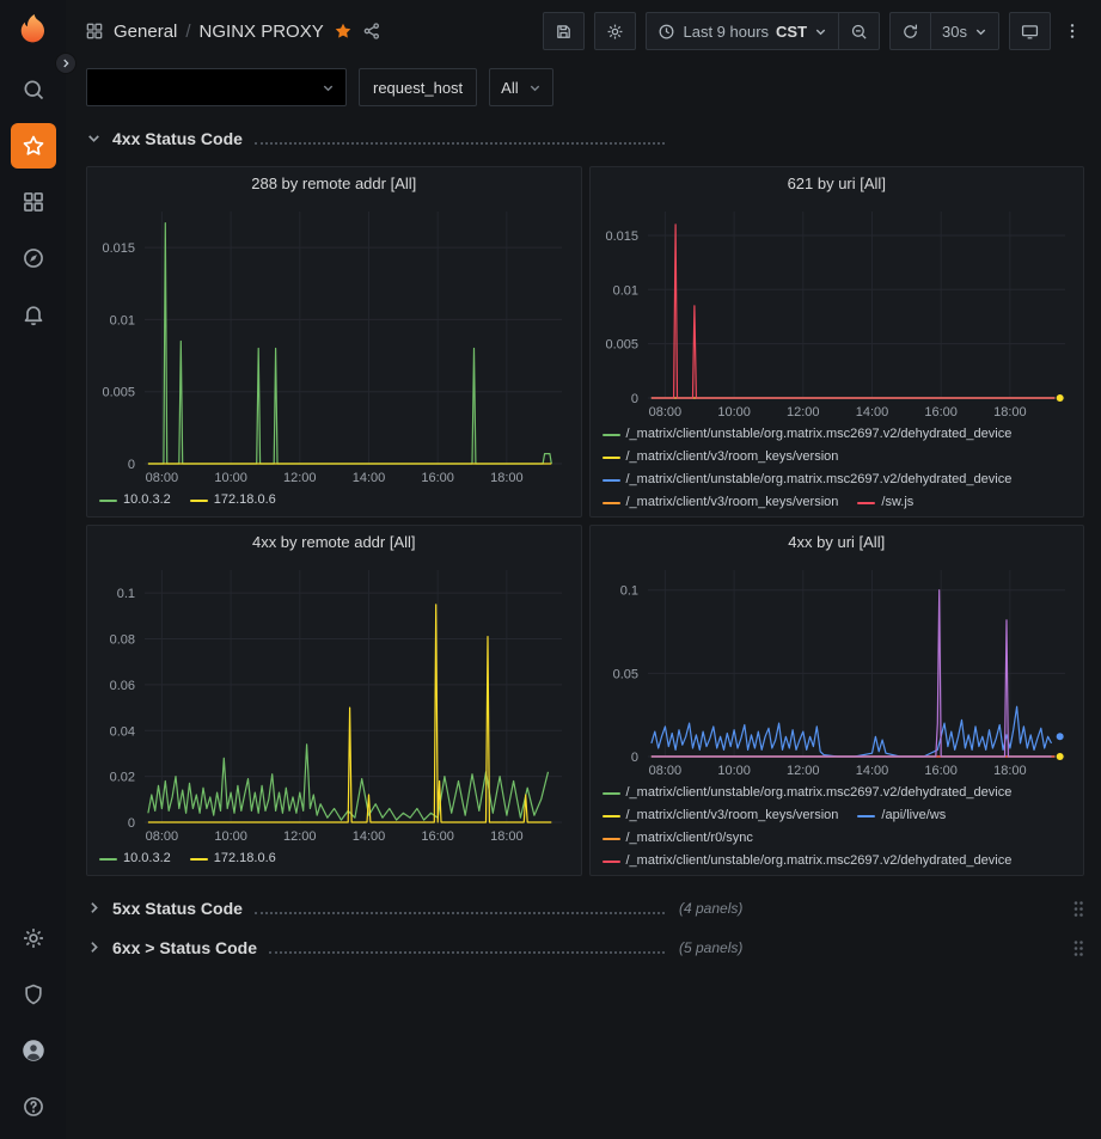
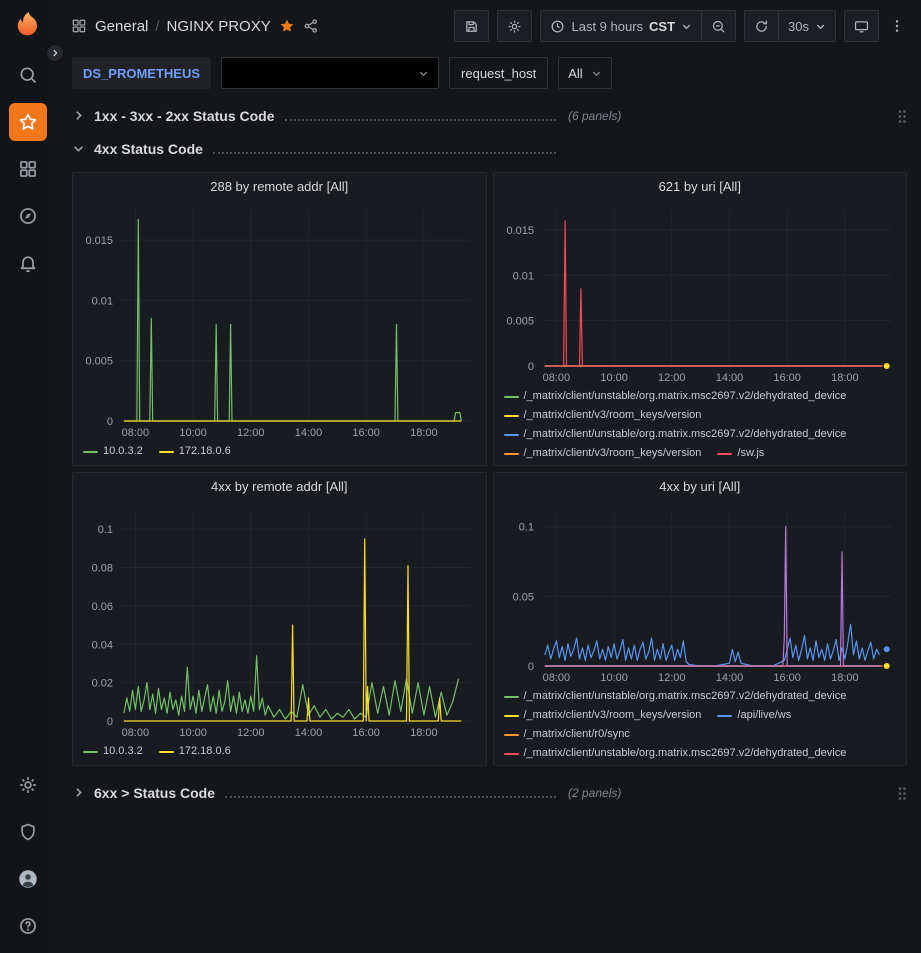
  General
  /
  NGINX PROXY
  Last 9 hours
  CST
  30s
+ DS_PROMETHEUS
  request_host
  All
+ 1xx - 3xx - 2xx Status Code
+ (6 panels)
  4xx Status Code
  288 by remote addr [All]
  08:00
  10:00
  12:00
  14:00
  16:00
  18:00
  0
  0.005
  0.01
  0.015
  10.0.3.2
  172.18.0.6
  621 by uri [All]
  08:00
  10:00
  12:00
  14:00
  16:00
  18:00
  0
  0.005
  0.01
  0.015
  /_matrix/client/unstable/org.matrix.msc2697.v2/dehydrated_device
  /_matrix/client/v3/room_keys/version
  /_matrix/client/unstable/org.matrix.msc2697.v2/dehydrated_device
  /_matrix/client/v3/room_keys/version
  /sw.js
  4xx by remote addr [All]
  08:00
  10:00
  12:00
  14:00
  16:00
  18:00
  0
  0.02
  0.04
  0.06
  0.08
  0.1
  10.0.3.2
  172.18.0.6
  4xx by uri [All]
  08:00
  10:00
  12:00
  14:00
  16:00
  18:00
  0
  0.05
  0.1
  /_matrix/client/unstable/org.matrix.msc2697.v2/dehydrated_device
  /_matrix/client/v3/room_keys/version
  /api/live/ws
  /_matrix/client/r0/sync
  /_matrix/client/unstable/org.matrix.msc2697.v2/dehydrated_device
- 5xx Status Code
- (4 panels)
  6xx > Status Code
- (5 panels)
+ (2 panels)
